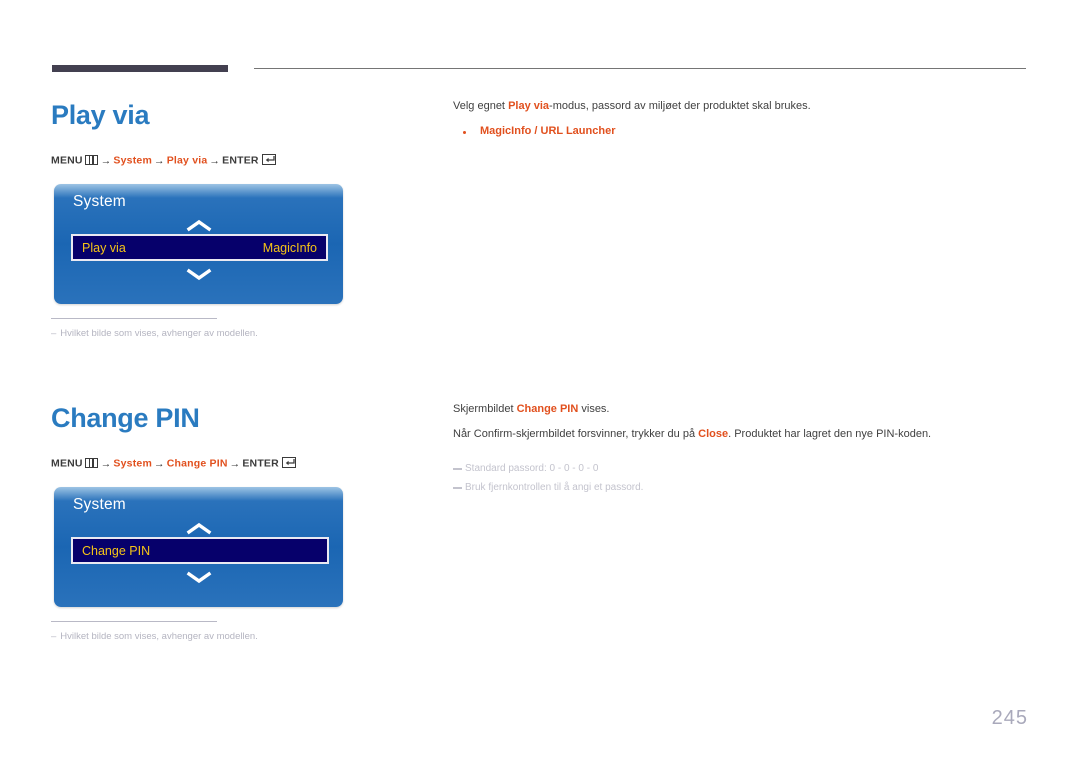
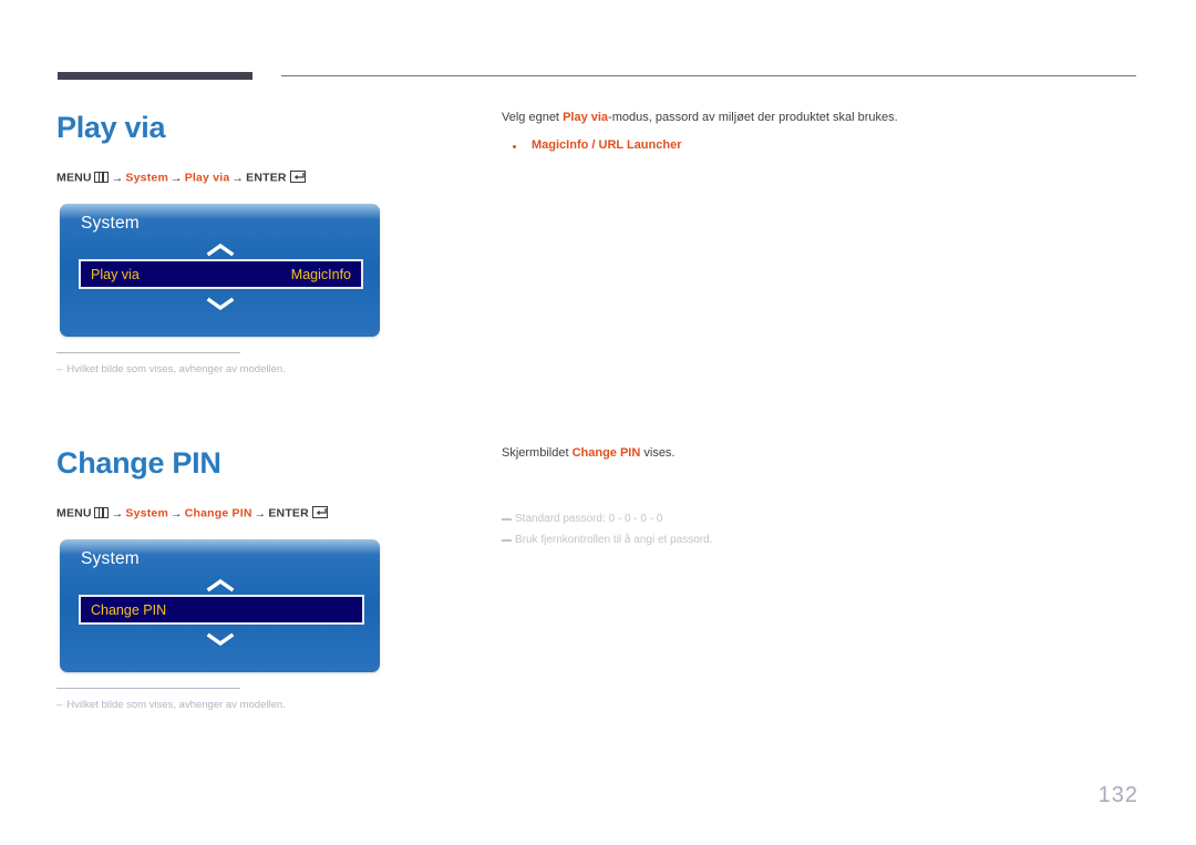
  Play via
  MENU → System → Play via → ENTER
  System
  Play via
  MagicInfo
  – Hvilket bilde som vises, avhenger av modellen.
  Velg egnet Play via-modus, passord av miljøet der produktet skal brukes.
  MagicInfo / URL Launcher
  Change PIN
  MENU → System → Change PIN → ENTER
  System
  Change PIN
  – Hvilket bilde som vises, avhenger av modellen.
  Skjermbildet Change PIN vises.
- Når Confirm-skjermbildet forsvinner, trykker du på Close. Produktet har lagret den nye PIN-koden.
  Standard passord: 0 - 0 - 0 - 0
  Bruk fjernkontrollen til å angi et passord.
- 245
+ 132
